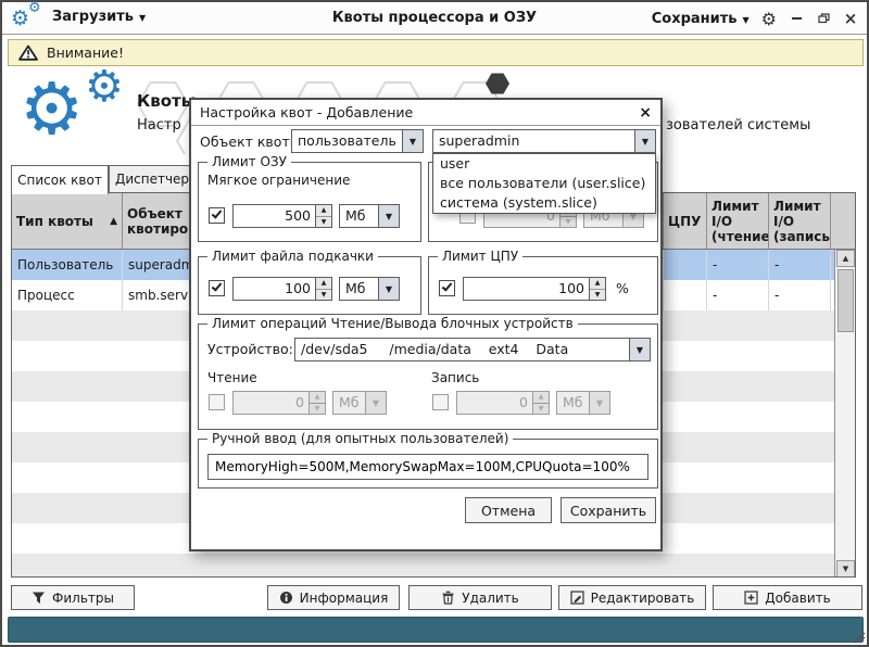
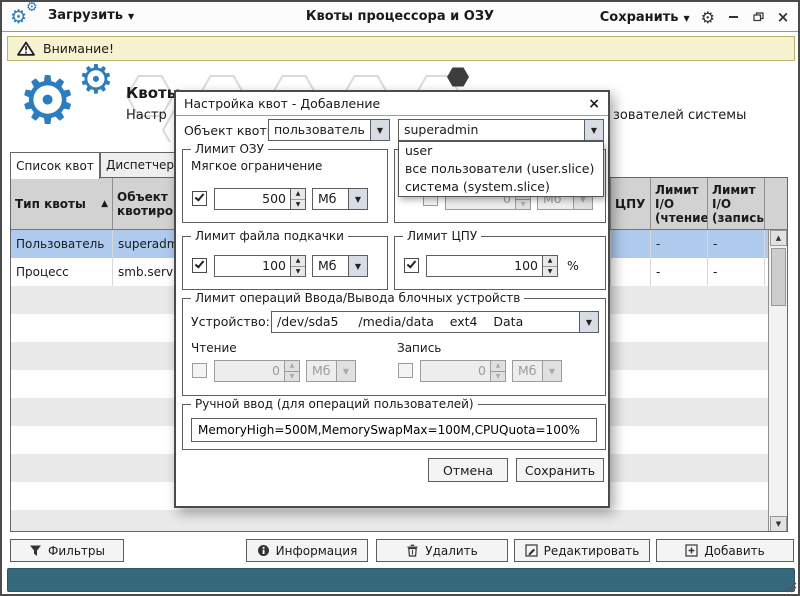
  ⚙
  ⚙
  Загрузить
  ▼
  Квоты процессора и ОЗУ
  Сохранить
  ▼
  ⚙
  ×
  Внимание!
  ⚙
  ⚙
  Квот
  Настр
  зователей системы
  Список квот
  Диспетчер
  Тип квоты
  ▲
  Объект квотиро
  ЦПУ
  Лимит I/O (чтение
  Лимит I/O (запись
  Пользователь
  superadm
  -
  -
  Процесс
  smb.serv
  -
  -
  ▲
  ▼
  Фильтры
  Информация
  Удалить
  Редактировать
  Добавить
  Настройка квот - Добавление
  ×
  Объект квот
  пользователь
  ▼
  superadmin
  ▼
  Лимит ОЗУ
  Мягкое ограничение
  500
  Мб
  ▼
  0
  Мб
  ▼
  user
  все пользователи (user.slice)
  система (system.slice)
  Лимит файла подкачки
  100
  Мб
  ▼
  Лимит ЦПУ
  100
  %
- Лимит операций Чтение/Вывода блочных устройств
+ Лимит операций Ввода/Вывода блочных устройств
  Устройство:
  /dev/sda5 /media/data ext4 Data
  ▼
  Чтение
  Запись
  0
  Мб
  ▼
  0
  Мб
  ▼
- Ручной ввод (для опытных пользователей)
+ Ручной ввод (для операций пользователей)
  MemoryHigh=500M,MemorySwapMax=100M,CPUQuota=100%
  Отмена
  Сохранить
